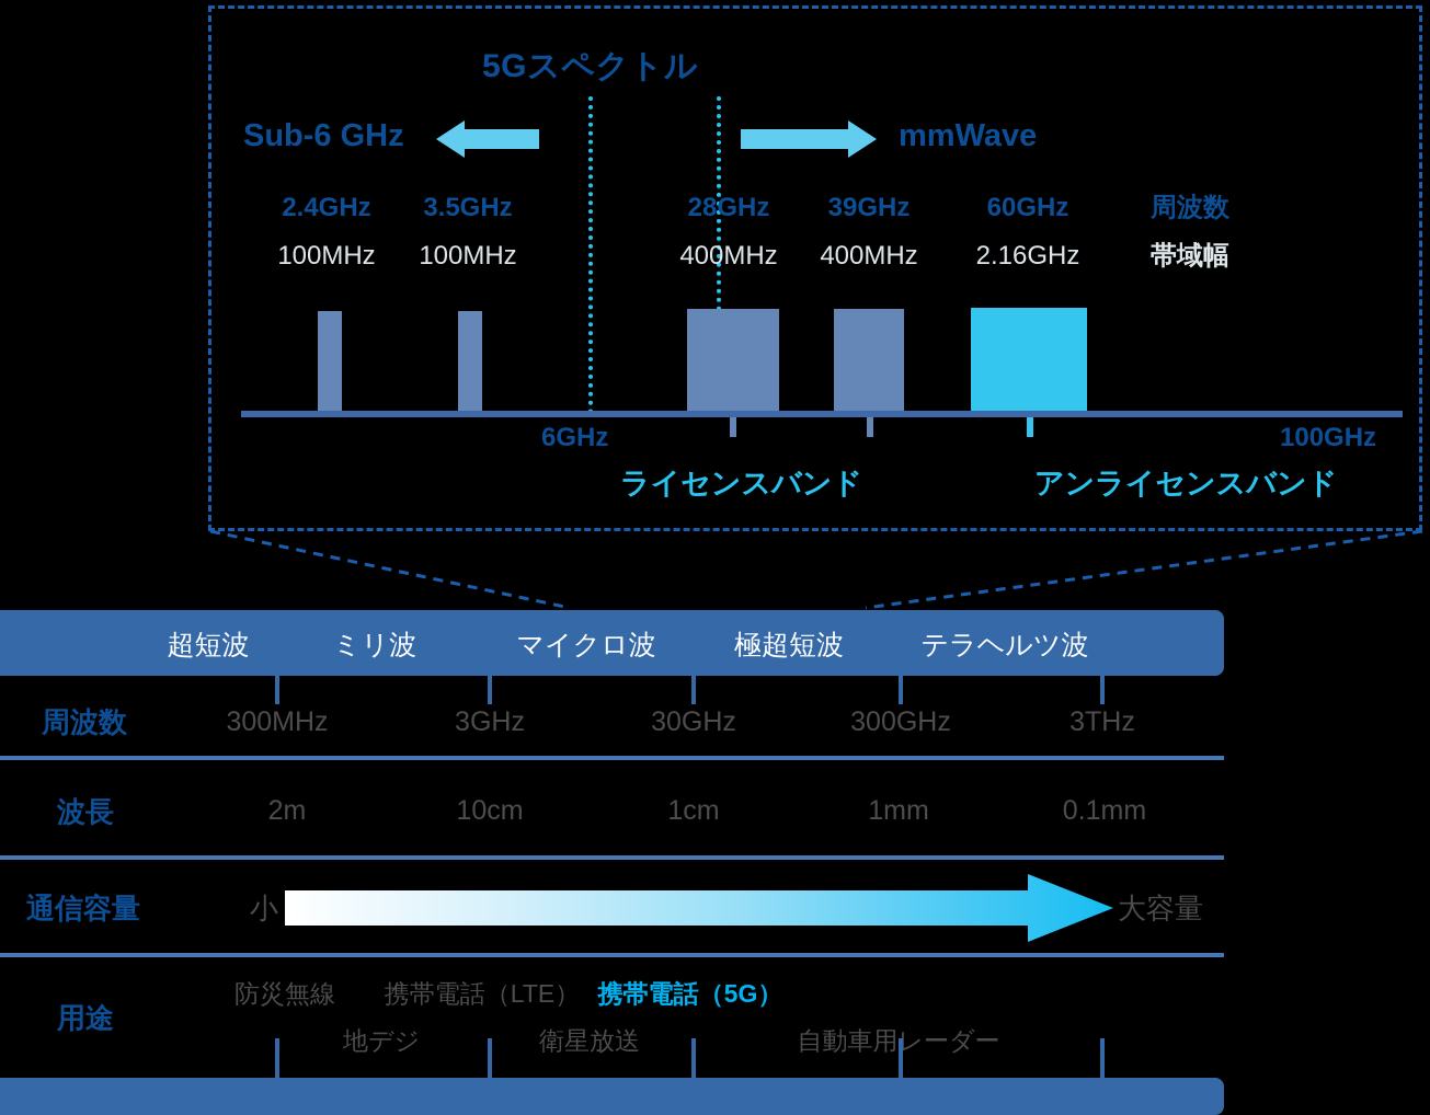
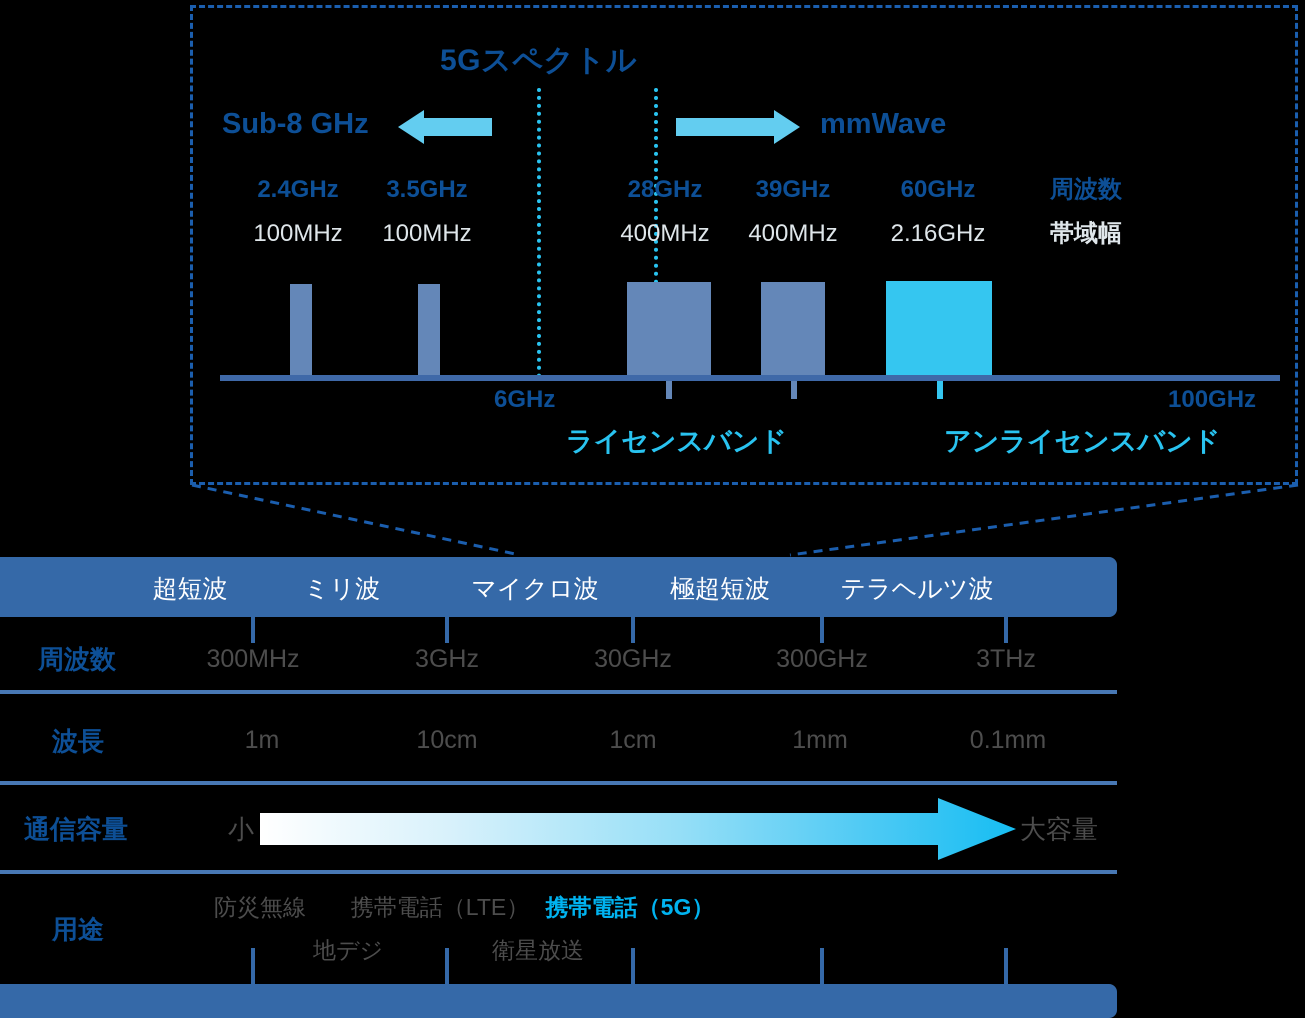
  5Gスペクトル
- Sub-6 GHz
+ Sub-8 GHz
  mmWave
  2.4GHz
  100MHz
  3.5GHz
  100MHz
  28GHz
  400MHz
  39GHz
  400MHz
  60GHz
  2.16GHz
  周波数
  帯域幅
  6GHz
  100GHz
  ライセンスバンド
  アンライセンスバンド
  超短波
  ミリ波
  マイクロ波
  極超短波
  テラヘルツ波
  周波数
  300MHz
  3GHz
  30GHz
  300GHz
  3THz
  波長
- 2m
+ 1m
  10cm
  1cm
  1mm
  0.1mm
  通信容量
  小
  大容量
  用途
  防災無線
  携帯電話（LTE）
  携帯電話（5G）
  地デジ
  衛星放送
- 自動車用レーダー
